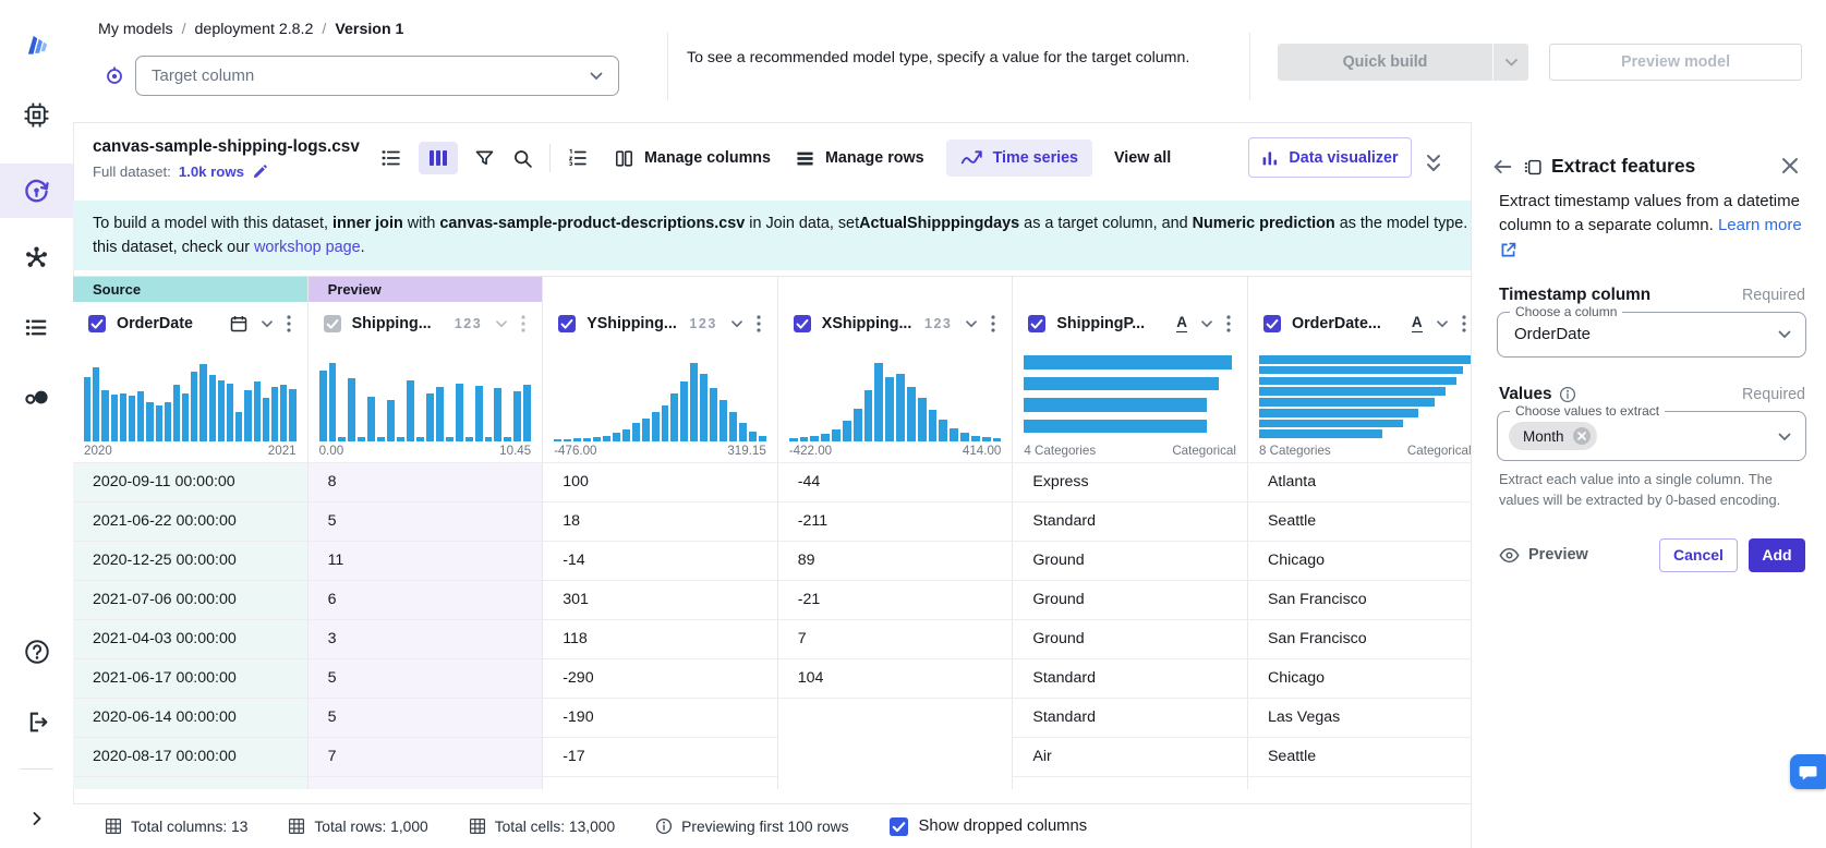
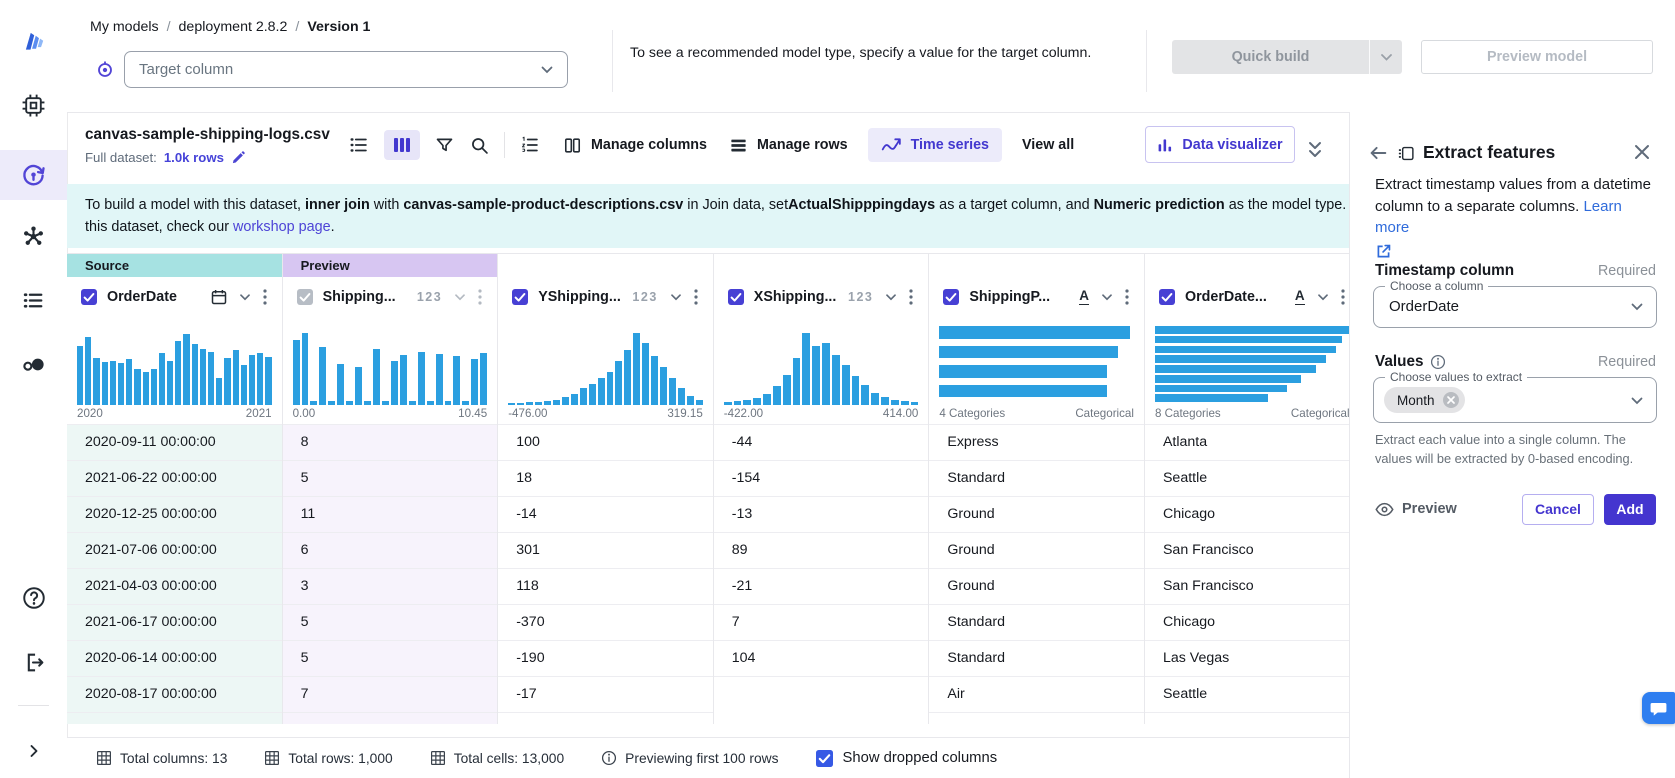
  My models
  /
  deployment 2.8.2
  /
  Version 1
  Target column
  To see a recommended model type, specify a value for the target column.
  Quick build
  Preview model
  canvas-sample-shipping-logs.csv
  Full dataset:
  1.0k rows
  Manage columns
  Manage rows
  Time series
  View all
  Data visualizer
  To build a model with this dataset, inner join with canvas-sample-product-descriptions.csv in Join data, setActualShipppingdays as a target column, and Numeric prediction as the model type.
  this dataset, check our workshop page.
  Source
  OrderDate
  2020
  2021
  2020-09-11 00:00:00
  2021-06-22 00:00:00
  2020-12-25 00:00:00
  2021-07-06 00:00:00
  2021-04-03 00:00:00
  2021-06-17 00:00:00
  2020-06-14 00:00:00
  2020-08-17 00:00:00
  Preview
  Shipping...
  123
  0.00
  10.45
  8
  5
  11
  6
  3
  5
  5
  7
  YShipping...
  123
  -476.00
  319.15
  100
  18
  -14
  301
  118
- -290
+ -370
  -190
  -17
  XShipping...
  123
  -422.00
  414.00
  -44
- -211
+ -154
+ -13
  89
  -21
  7
  104
  ShippingP...
  A
  4 Categories
  Categorical
  Express
  Standard
  Ground
  Ground
  Ground
  Standard
  Standard
  Air
  OrderDate...
  A
  8 Categories
  Categorica
  Atlanta
  Seattle
  Chicago
  San Francisco
  San Francisco
  Chicago
  Las Vegas
  Seattle
  Total columns: 13
  Total rows: 1,000
  Total cells: 13,000
  Previewing first 100 rows
  Show dropped columns
  Extract features
- Extract timestamp values from a datetime column to a separate column. Learn more
+ Extract timestamp values from a datetime column to a separate columns. Learn more
  Timestamp column
  Required
  Choose a column
  OrderDate
  Values
  Required
  Choose values to extract
  Month
  Extract each value into a single column. The values will be extracted by 0-based encoding.
  Preview
  Cancel
  Add
